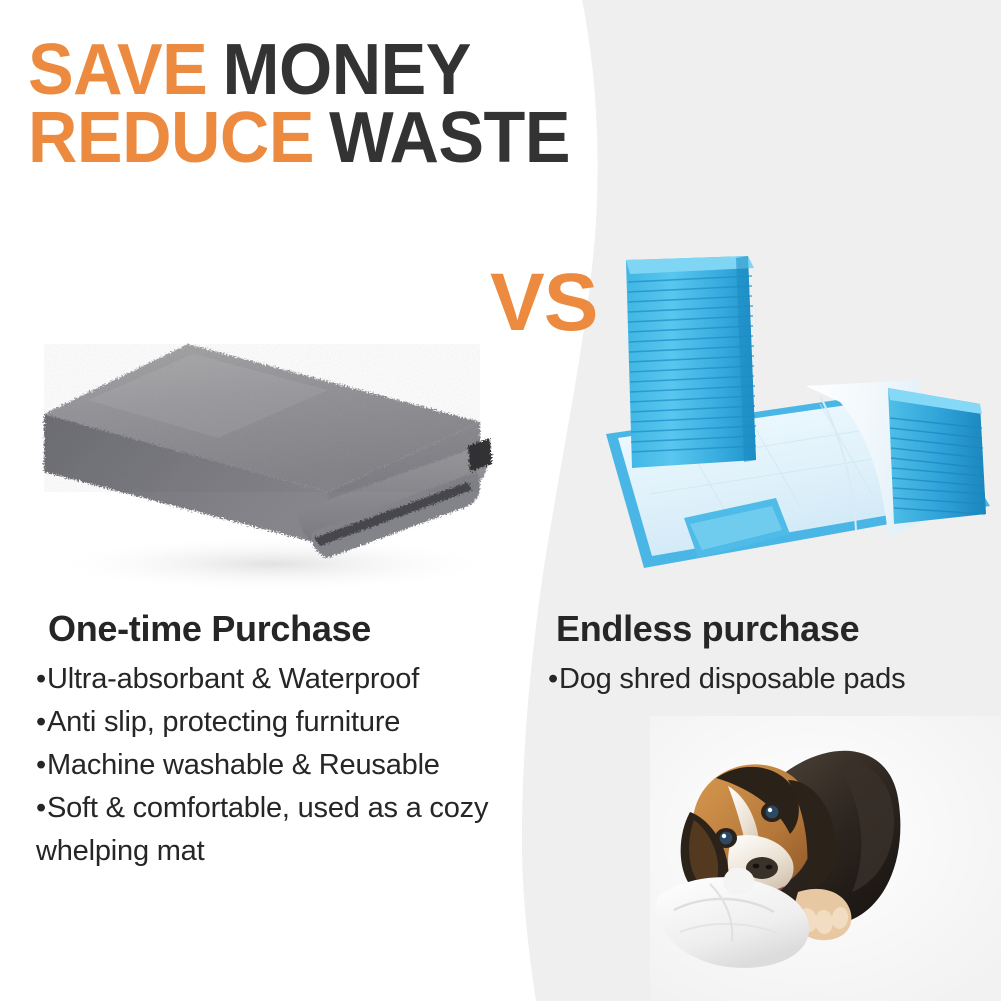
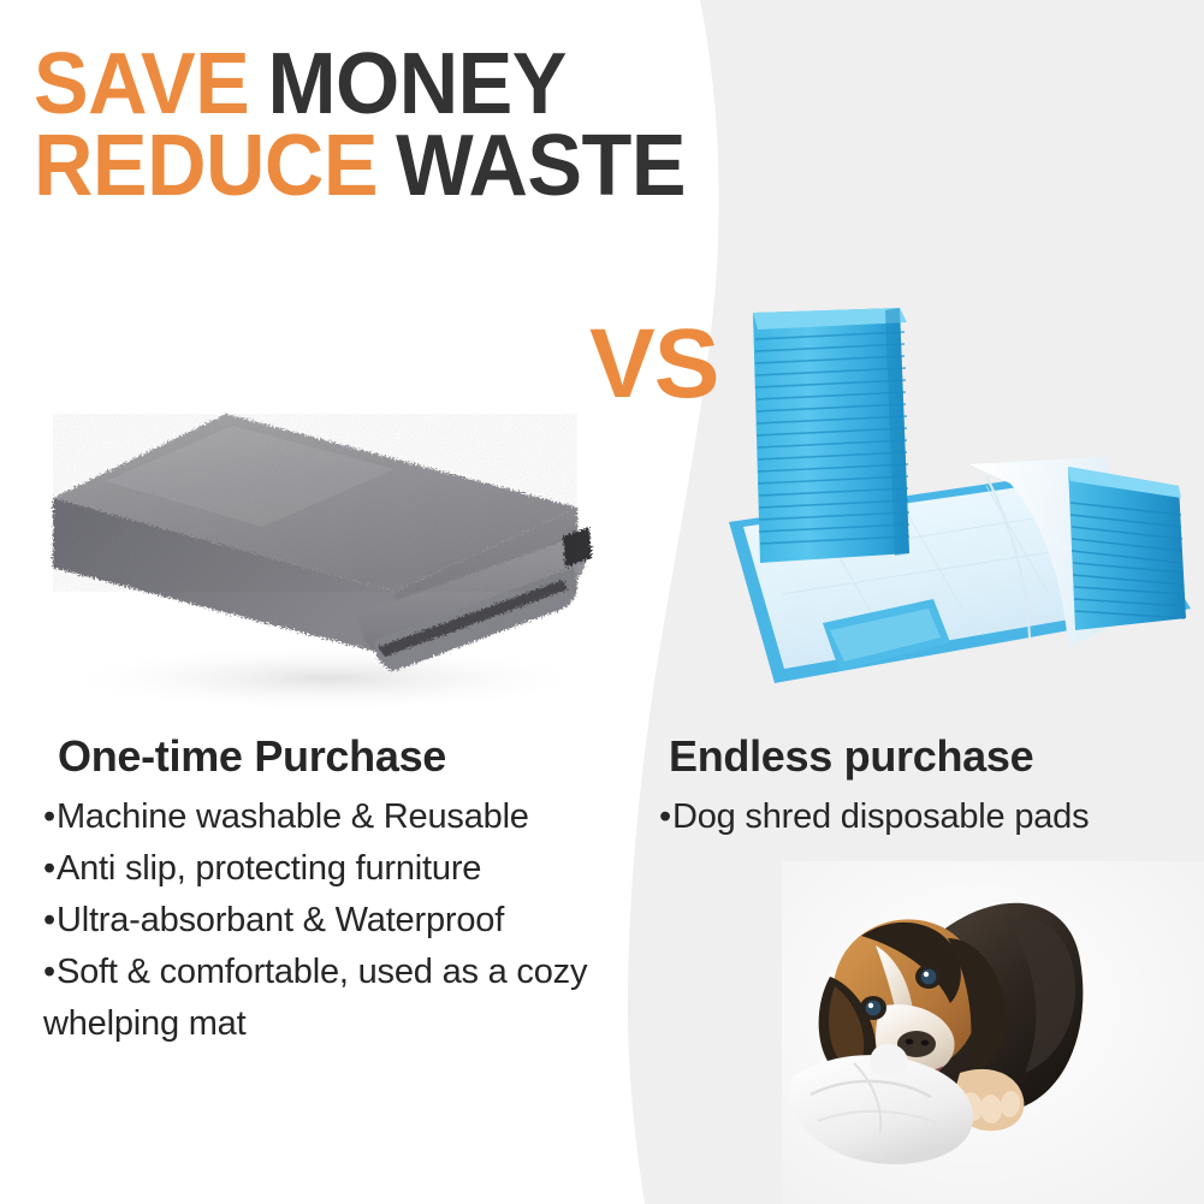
  SAVE MONEY
  REDUCE WASTE
  VS
  One-time Purchase
- Ultra-absorbant & Waterproof
+ Machine washable & Reusable
  Anti slip, protecting furniture
- Machine washable & Reusable
+ Ultra-absorbant & Waterproof
  Soft & comfortable, used as a cozy
  whelping mat
  Endless purchase
  Dog shred disposable pads
